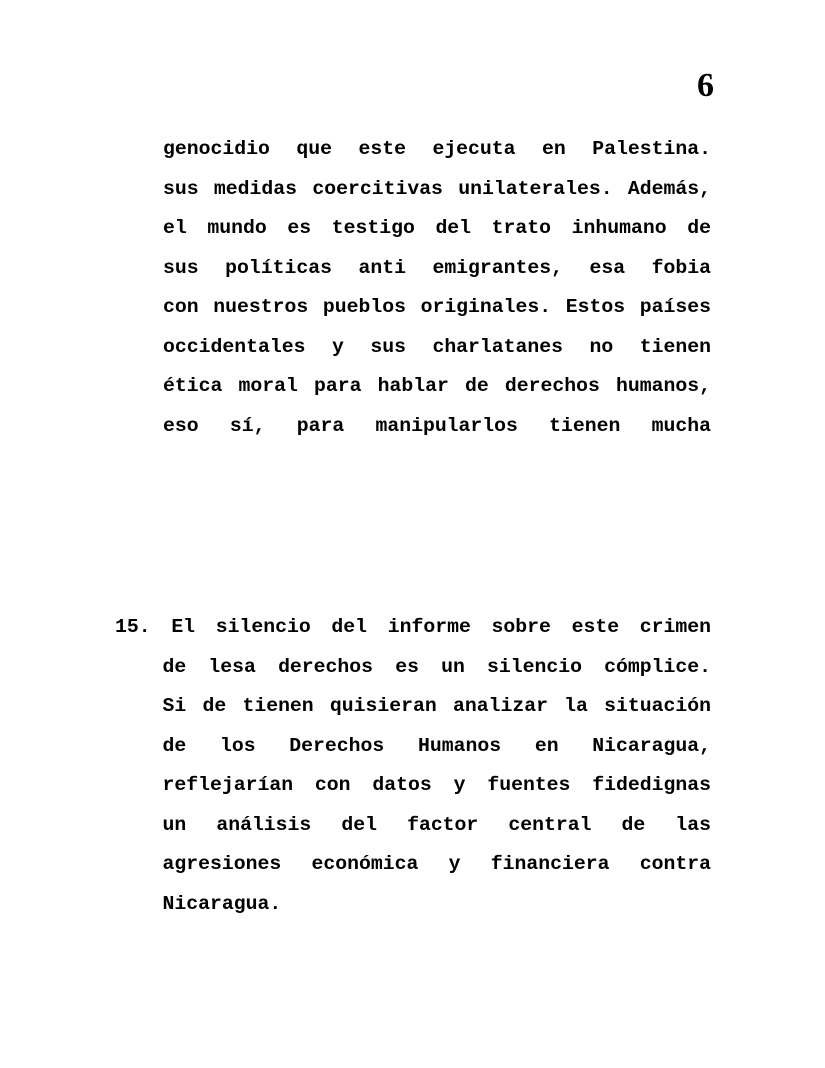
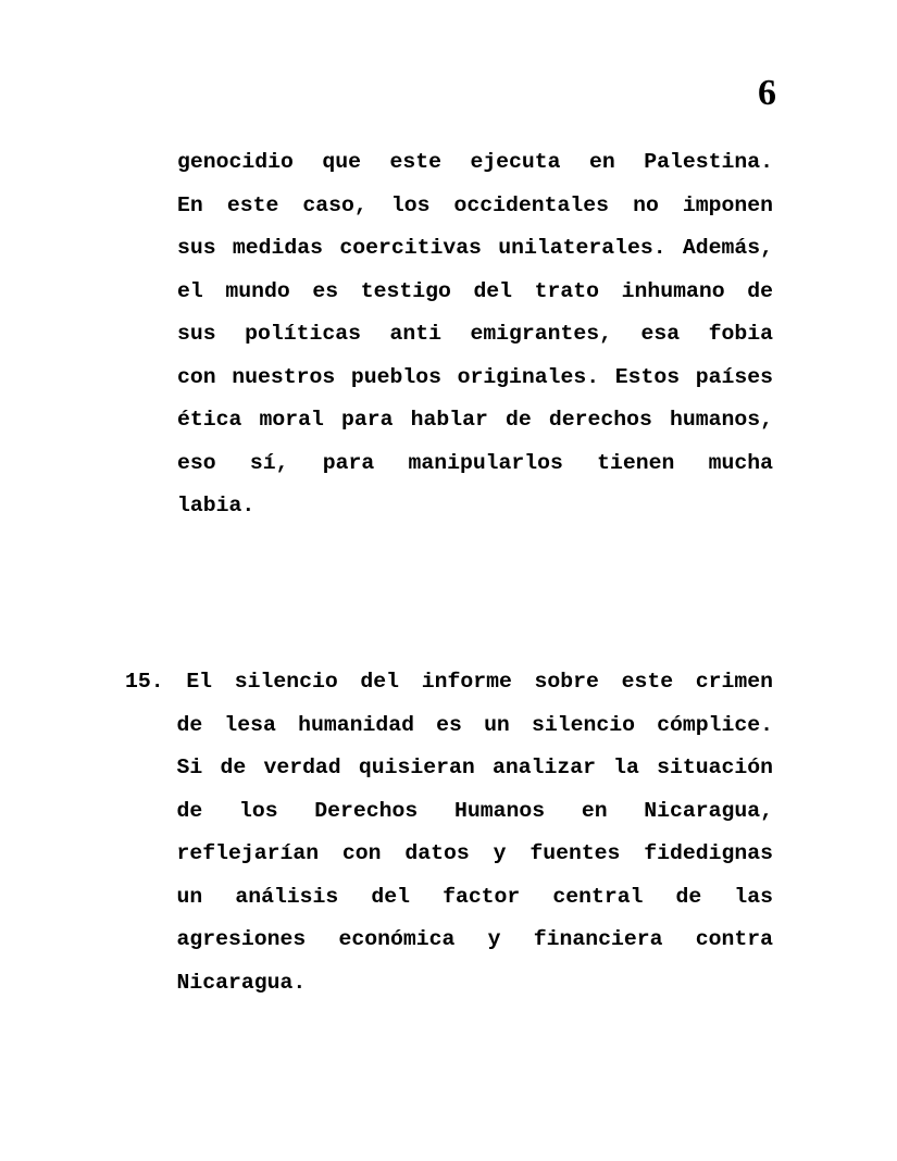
  6
  genocidio que este ejecuta en Palestina.
+ En este caso, los occidentales no imponen
  sus medidas coercitivas unilaterales. Además,
  el mundo es testigo del trato inhumano de
  sus políticas anti emigrantes, esa fobia
  con nuestros pueblos originales. Estos países
- occidentales y sus charlatanes no tienen
  ética moral para hablar de derechos humanos,
  eso sí, para manipularlos tienen mucha
+ labia.
  15. El silencio del informe sobre este crimen
- de lesa derechos es un silencio cómplice.
+ de lesa humanidad es un silencio cómplice.
- Si de tienen quisieran analizar la situación
+ Si de verdad quisieran analizar la situación
  de los Derechos Humanos en Nicaragua,
  reflejarían con datos y fuentes fidedignas
  un análisis del factor central de las
  agresiones económica y financiera contra
  Nicaragua.
